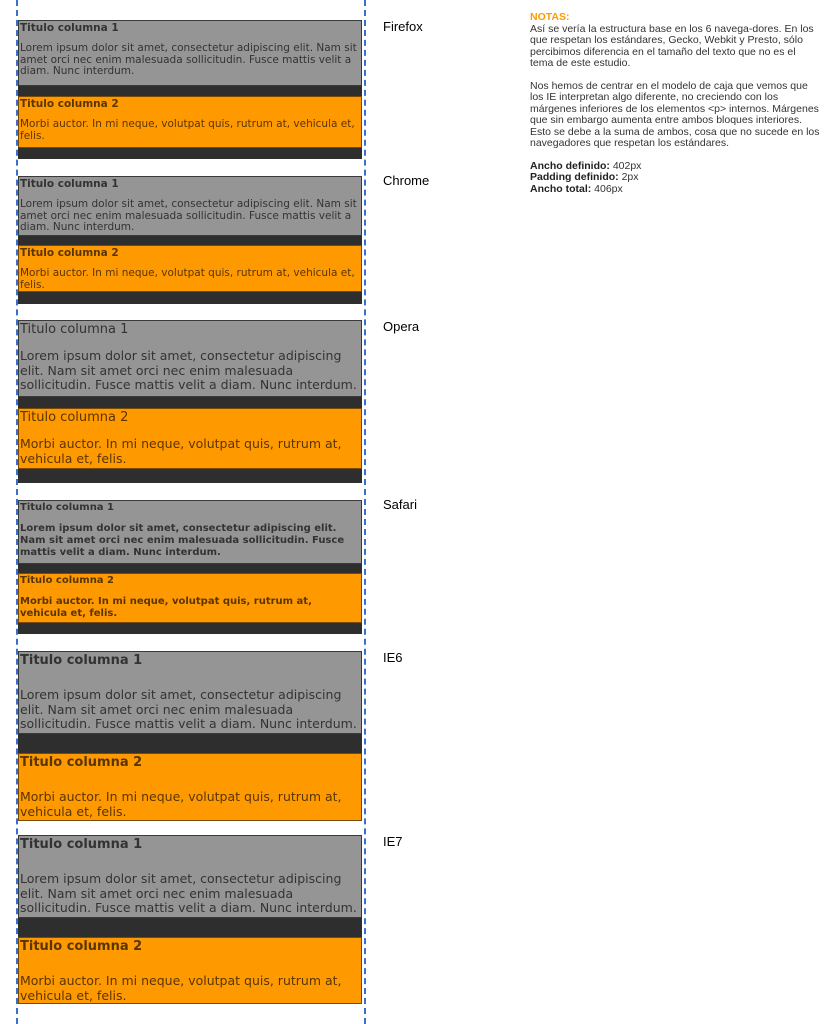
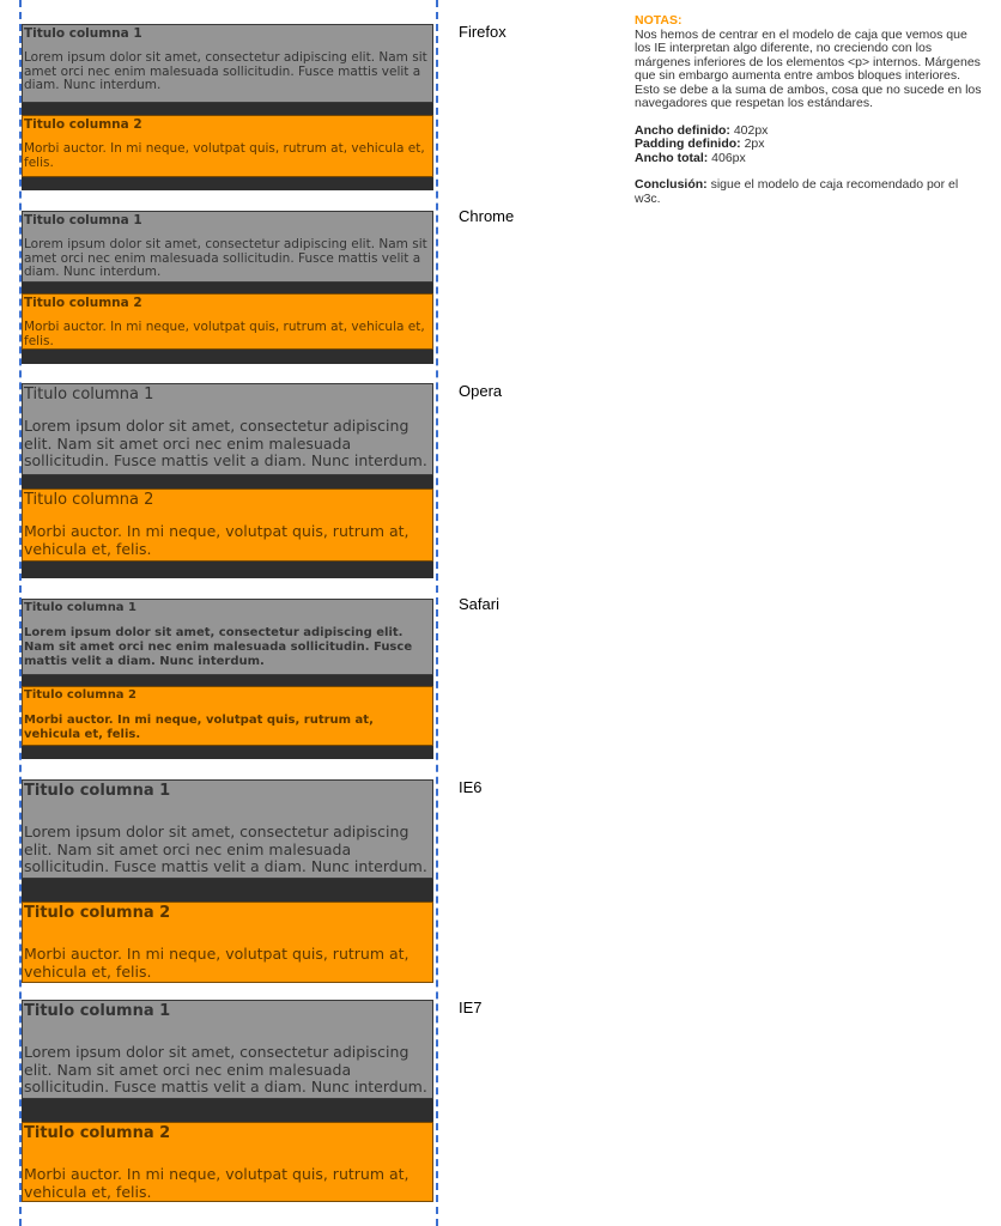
  Titulo columna 1
  Lorem ipsum dolor sit amet, consectetur adipiscing elit. Nam sit amet orci nec enim malesuada sollicitudin. Fusce mattis velit a diam. Nunc interdum.
  Titulo columna 2
  Morbi auctor. In mi neque, volutpat quis, rutrum at, vehicula et, felis.
  Firefox
  Titulo columna 1
  Lorem ipsum dolor sit amet, consectetur adipiscing elit. Nam sit amet orci nec enim malesuada sollicitudin. Fusce mattis velit a diam. Nunc interdum.
  Titulo columna 2
  Morbi auctor. In mi neque, volutpat quis, rutrum at, vehicula et, felis.
  Chrome
  Titulo columna 1
  Lorem ipsum dolor sit amet, consectetur adipiscing elit. Nam sit amet orci nec enim malesuada sollicitudin. Fusce mattis velit a diam. Nunc interdum.
  Titulo columna 2
  Morbi auctor. In mi neque, volutpat quis, rutrum at, vehicula et, felis.
  Opera
  Titulo columna 1
  Lorem ipsum dolor sit amet, consectetur adipiscing elit. Nam sit amet orci nec enim malesuada sollicitudin. Fusce mattis velit a diam. Nunc interdum.
  Titulo columna 2
  Morbi auctor. In mi neque, volutpat quis, rutrum at, vehicula et, felis.
  Safari
  Titulo columna 1
  Lorem ipsum dolor sit amet, consectetur adipiscing elit. Nam sit amet orci nec enim malesuada sollicitudin. Fusce mattis velit a diam. Nunc interdum.
  Titulo columna 2
  Morbi auctor. In mi neque, volutpat quis, rutrum at, vehicula et, felis.
  IE6
  Titulo columna 1
  Lorem ipsum dolor sit amet, consectetur adipiscing elit. Nam sit amet orci nec enim malesuada sollicitudin. Fusce mattis velit a diam. Nunc interdum.
  Titulo columna 2
  Morbi auctor. In mi neque, volutpat quis, rutrum at, vehicula et, felis.
  IE7
  NOTAS:
- Así se vería la estructura base en los 6 navega-dores. En los que respetan los estándares, Gecko, Webkit y Presto, sólo percibimos diferencia en el tamaño del texto que no es el tema de este estudio.
  Nos hemos de centrar en el modelo de caja que vemos que los IE interpretan algo diferente, no creciendo con los márgenes inferiores de los elementos <p> internos. Márgenes que sin embargo aumenta entre ambos bloques interiores. Esto se debe a la suma de ambos, cosa que no sucede en los navegadores que respetan los estándares.
  Ancho definido: 402px
  Padding definido: 2px
  Ancho total: 406px
+ Conclusión: sigue el modelo de caja recomendado por el w3c.
